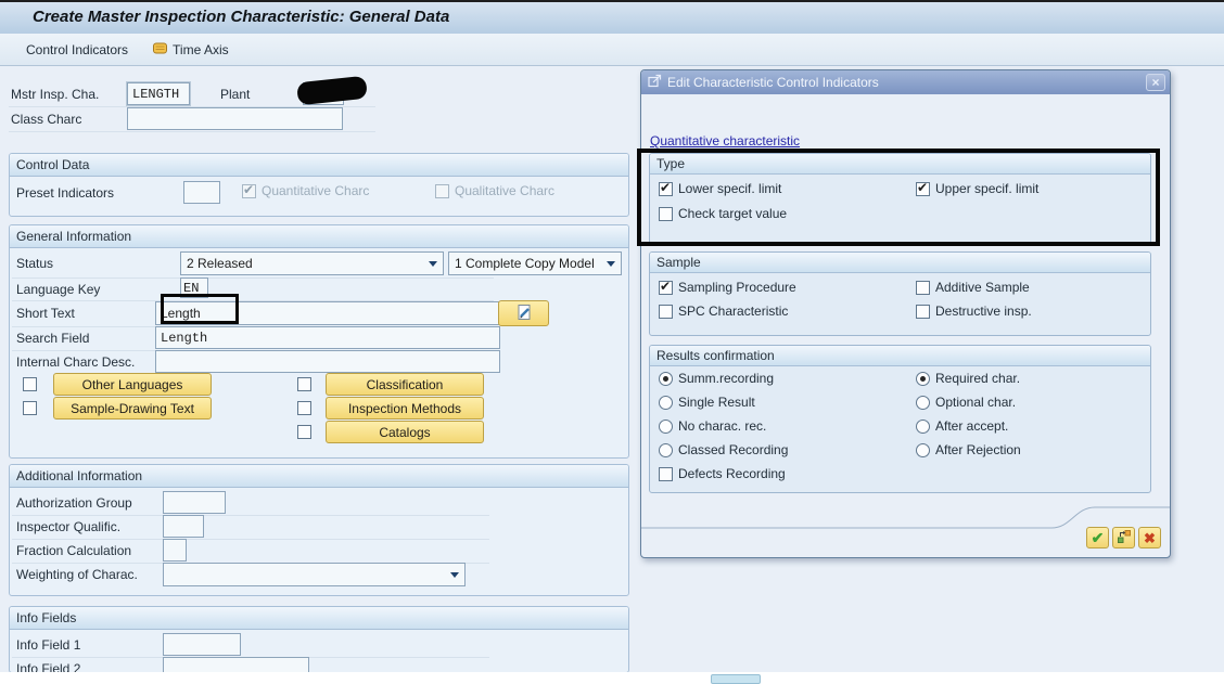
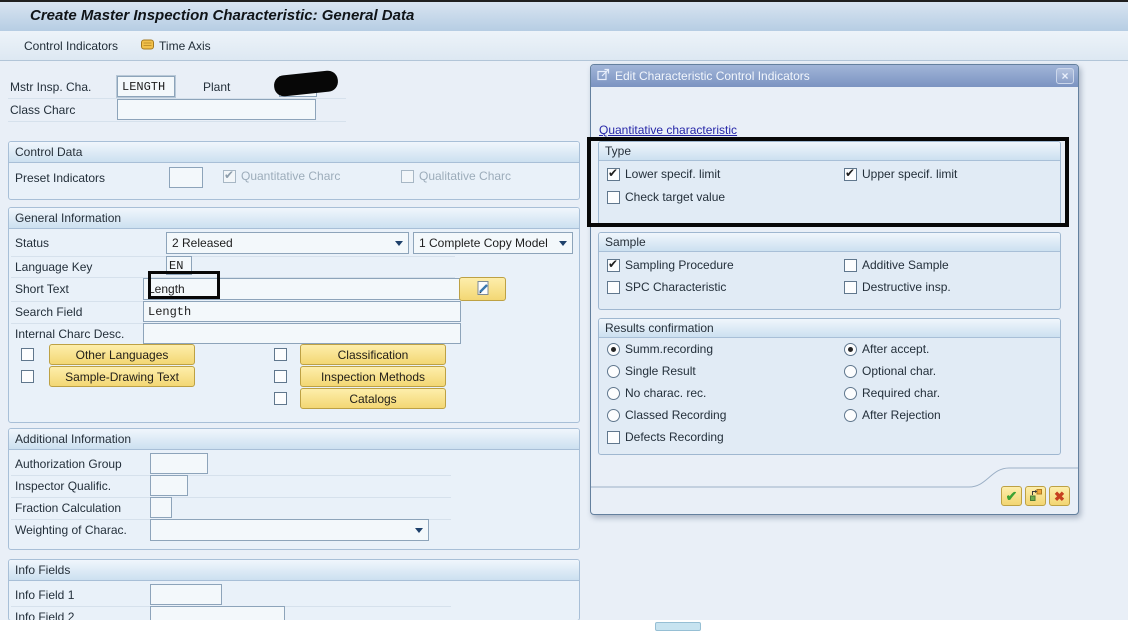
  Create Master Inspection Characteristic: General Data
  Control Indicators
  Time Axis
  Mstr Insp. Cha.
  LENGTH
  Plant
  Class Charc
  Control Data
  Preset Indicators
  Quantitative Charc
  Qualitative Charc
  General Information
  Status
  2 Released
  1 Complete Copy Model
  Language Key
  EN
  Short Text
  Length
  Search Field
  Length
  Internal Charc Desc.
  Other Languages
  Classification
  Sample-Drawing Text
  Inspection Methods
  Catalogs
  Additional Information
  Authorization Group
  Inspector Qualific.
  Fraction Calculation
  Weighting of Charac.
  Info Fields
  Info Field 1
  Info Field 2
  Edit Characteristic Control Indicators
  ×
  Quantitative characteristic
  Type
  Lower specif. limit
  Upper specif. limit
  Check target value
  Sample
  Sampling Procedure
  Additive Sample
  SPC Characteristic
  Destructive insp.
  Results confirmation
  Summ.recording
- Required char.
+ After accept.
  Single Result
  Optional char.
  No charac. rec.
- After accept.
+ Required char.
  Classed Recording
  After Rejection
  Defects Recording
  ✔
  ✖
